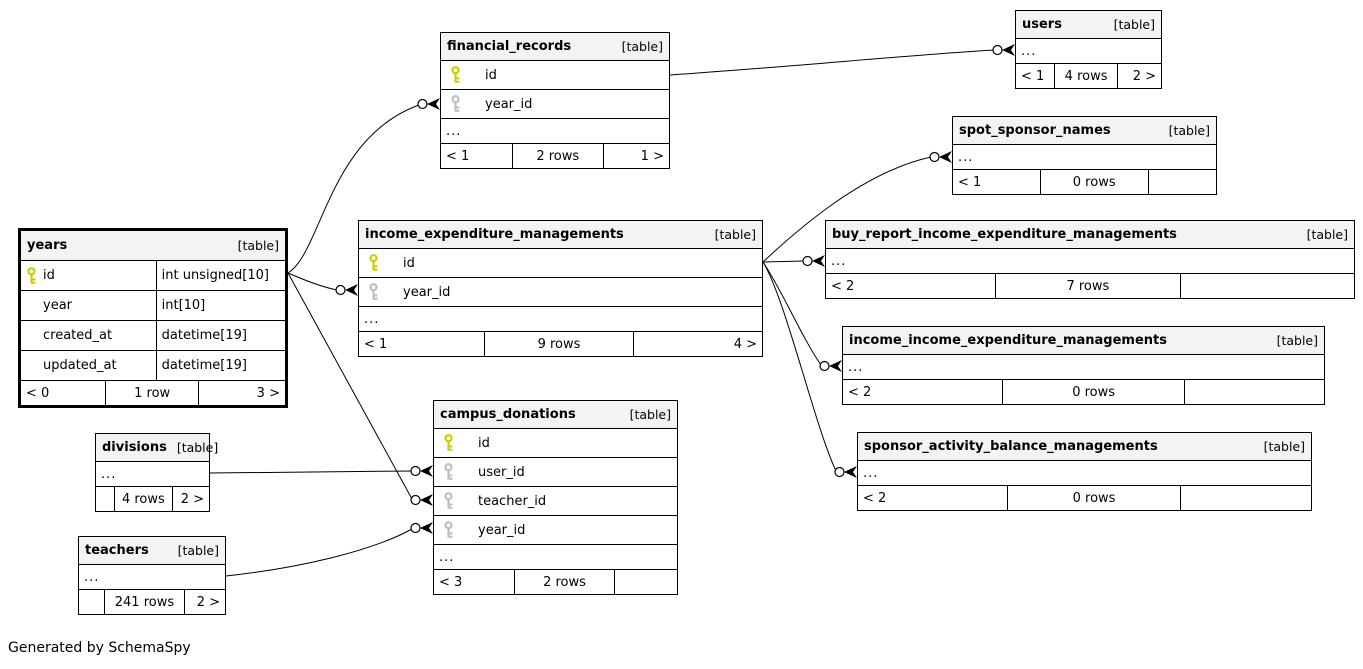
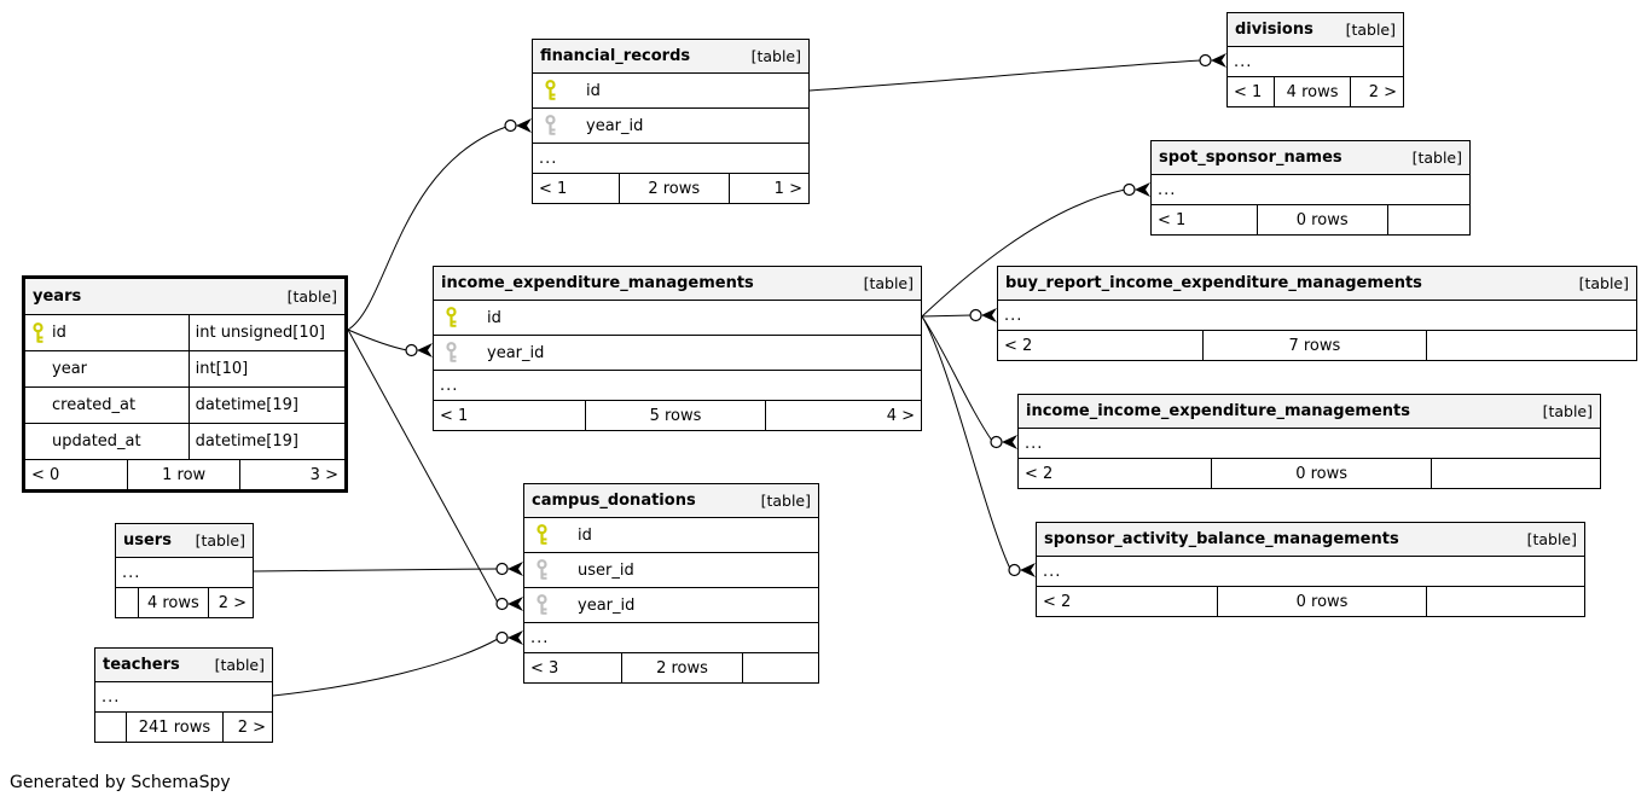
  financial_records
  [table]
  id
  year_id
  ...
  < 1
  2 rows
  1 >
- users
+ divisions
  [table]
  ...
  < 1
  4 rows
  2 >
  spot_sponsor_names
  [table]
  ...
  < 1
  0 rows
  buy_report_income_expenditure_managements
  [table]
  ...
  < 2
  7 rows
  income_income_expenditure_managements
  [table]
  ...
  < 2
  0 rows
  sponsor_activity_balance_managements
  [table]
  ...
  < 2
  0 rows
  years
  [table]
  id
  int unsigned[10]
  year
  int[10]
  created_at
  datetime[19]
  updated_at
  datetime[19]
  < 0
  1 row
  3 >
  income_expenditure_managements
  [table]
  id
  year_id
  ...
  < 1
- 9 rows
+ 5 rows
  4 >
- divisions
+ users
  [table]
  ...
  4 rows
  2 >
  campus_donations
  [table]
  id
  user_id
- teacher_id
  year_id
  ...
  < 3
  2 rows
  teachers
  [table]
  ...
  241 rows
  2 >
  Generated by SchemaSpy
